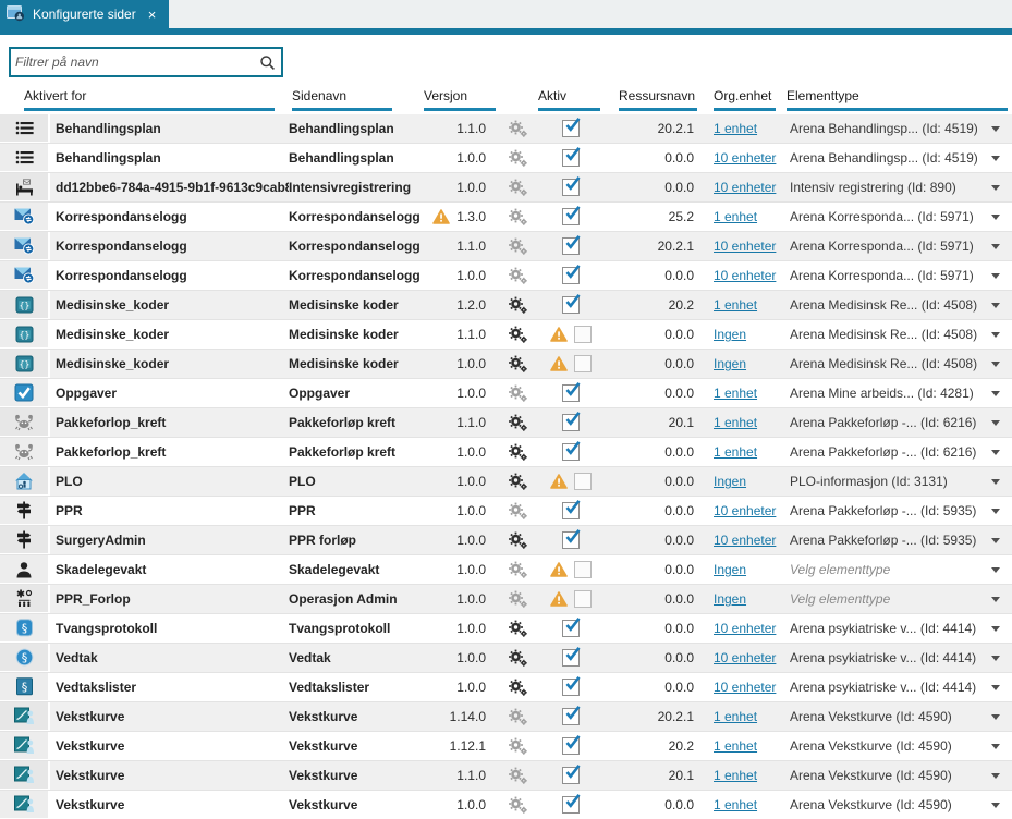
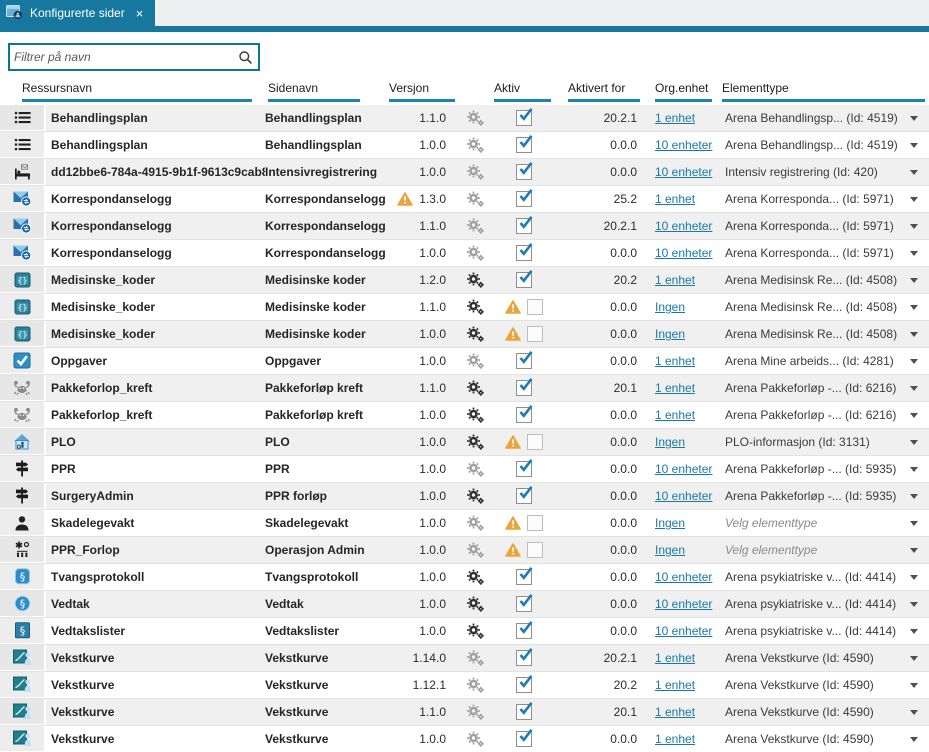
  Konfigurerte sider
  ×
  Filtrer på navn
- Aktivert for
+ Ressursnavn
  Sidenavn
  Versjon
  Aktiv
- Ressursnavn
+ Aktivert for
  Org.enhet
  Elementtype
  Behandlingsplan
  Behandlingsplan
  1.1.0
  20.2.1
  1 enhet
  Arena Behandlingsp... (Id: 4519)
  Behandlingsplan
  Behandlingsplan
  1.0.0
  0.0.0
  10 enheter
  Arena Behandlingsp... (Id: 4519)
  dd12bbe6-784a-4915-9b1f-9613c9cab
  Intensivregistrering
  1.0.0
  0.0.0
  10 enheter
- Intensiv registrering (Id: 890)
+ Intensiv registrering (Id: 420)
  Korrespondanselogg
  Korrespondanselogg
  1.3.0
  25.2
  1 enhet
  Arena Korresponda... (Id: 5971)
  Korrespondanselogg
  Korrespondanselogg
  1.1.0
  20.2.1
  10 enheter
  Arena Korresponda... (Id: 5971)
  Korrespondanselogg
  Korrespondanselogg
  1.0.0
  0.0.0
  10 enheter
  Arena Korresponda... (Id: 5971)
  {}
  Medisinske_koder
  Medisinske koder
  1.2.0
  20.2
  1 enhet
  Arena Medisinsk Re... (Id: 4508)
  {}
  Medisinske_koder
  Medisinske koder
  1.1.0
  0.0.0
  Ingen
  Arena Medisinsk Re... (Id: 4508)
  {}
  Medisinske_koder
  Medisinske koder
  1.0.0
  0.0.0
  Ingen
  Arena Medisinsk Re... (Id: 4508)
  Oppgaver
  Oppgaver
  1.0.0
  0.0.0
  1 enhet
  Arena Mine arbeids... (Id: 4281)
  Pakkeforlop_kreft
  Pakkeforløp kreft
  1.1.0
  20.1
  1 enhet
  Arena Pakkeforløp -... (Id: 6216)
  Pakkeforlop_kreft
  Pakkeforløp kreft
  1.0.0
  0.0.0
  1 enhet
  Arena Pakkeforløp -... (Id: 6216)
  PLO
  PLO
  1.0.0
  0.0.0
  Ingen
  PLO-informasjon (Id: 3131)
  PPR
  PPR
  1.0.0
  0.0.0
  10 enheter
  Arena Pakkeforløp -... (Id: 5935)
  SurgeryAdmin
  PPR forløp
  1.0.0
  0.0.0
  10 enheter
  Arena Pakkeforløp -... (Id: 5935)
  Skadelegevakt
  Skadelegevakt
  1.0.0
  0.0.0
  Ingen
  Velg elementtype
  PPR_Forlop
  Operasjon Admin
  1.0.0
  0.0.0
  Ingen
  Velg elementtype
  §
  Tvangsprotokoll
  Tvangsprotokoll
  1.0.0
  0.0.0
  10 enheter
  Arena psykiatriske v... (Id: 4414)
  §
  Vedtak
  Vedtak
  1.0.0
  0.0.0
  10 enheter
  Arena psykiatriske v... (Id: 4414)
  §
  Vedtakslister
  Vedtakslister
  1.0.0
  0.0.0
  10 enheter
  Arena psykiatriske v... (Id: 4414)
  Vekstkurve
  Vekstkurve
  1.14.0
  20.2.1
  1 enhet
  Arena Vekstkurve (Id: 4590)
  Vekstkurve
  Vekstkurve
  1.12.1
  20.2
  1 enhet
  Arena Vekstkurve (Id: 4590)
  Vekstkurve
  Vekstkurve
  1.1.0
  20.1
  1 enhet
  Arena Vekstkurve (Id: 4590)
  Vekstkurve
  Vekstkurve
  1.0.0
  0.0.0
  1 enhet
  Arena Vekstkurve (Id: 4590)
